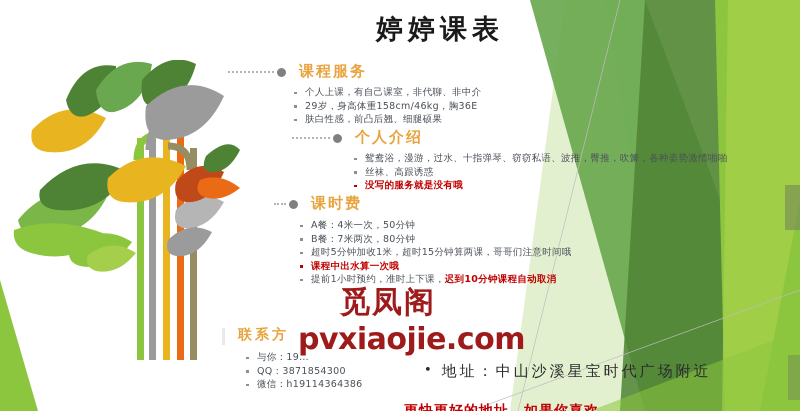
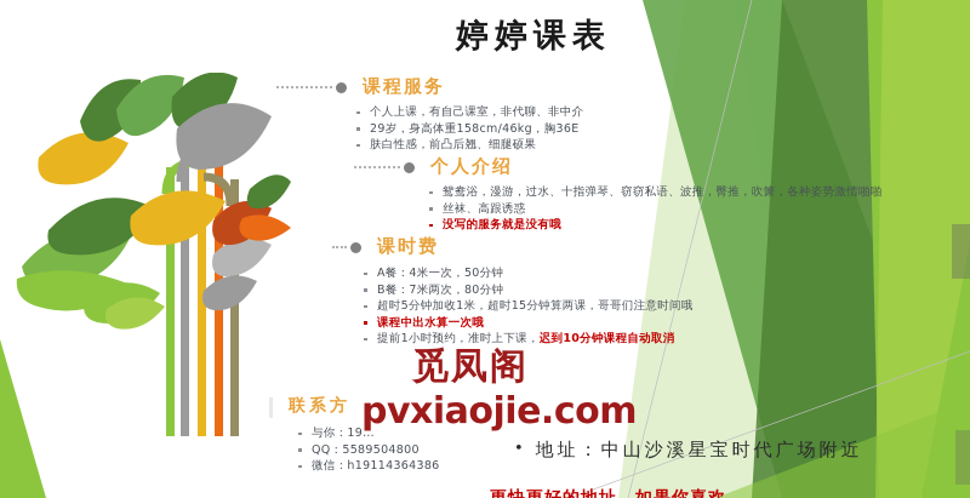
  婷婷课表
  课程服务
  个人上课，有自己课室，非代聊、非中介
  29岁，身高体重158cm/46kg，胸36E
  肤白性感，前凸后翘、细腿硕果
  个人介绍
  鸳鸯浴，漫游，过水、十指弹琴、窃窃私语、波推，臀推，吹箫，各种姿势激情啪啪
  丝袜、高跟诱惑
  没写的服务就是没有哦
  课时费
  A餐：4米一次，50分钟
  B餐：7米两次，80分钟
  超时5分钟加收1米，超时15分钟算两课，哥哥们注意时间哦
  课程中出水算一次哦
  提前1小时预约，准时上下课，迟到10分钟课程自动取消
  联系方
  与你：19…
- QQ：3871854300
+ QQ：5589504800
  微信：h19114364386
  地址：中山沙溪星宝时代广场附近
  觅凤阁
  pvxiaojie.com
